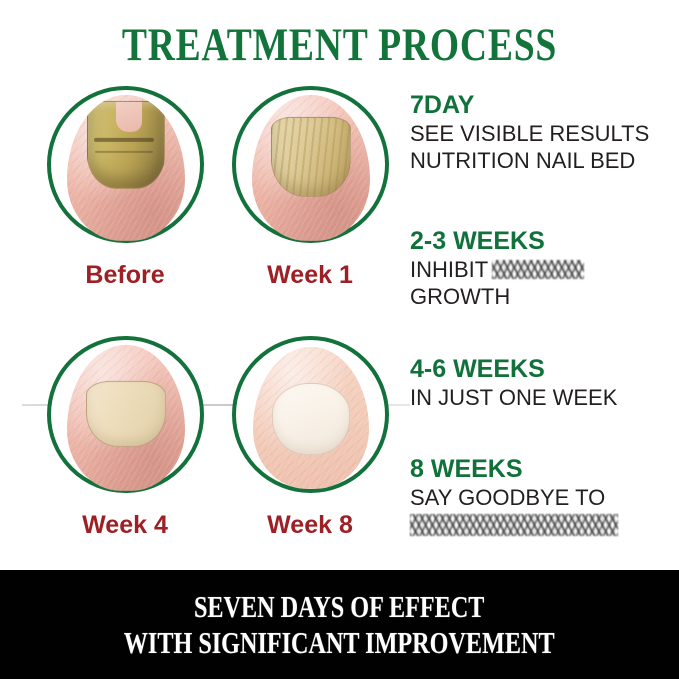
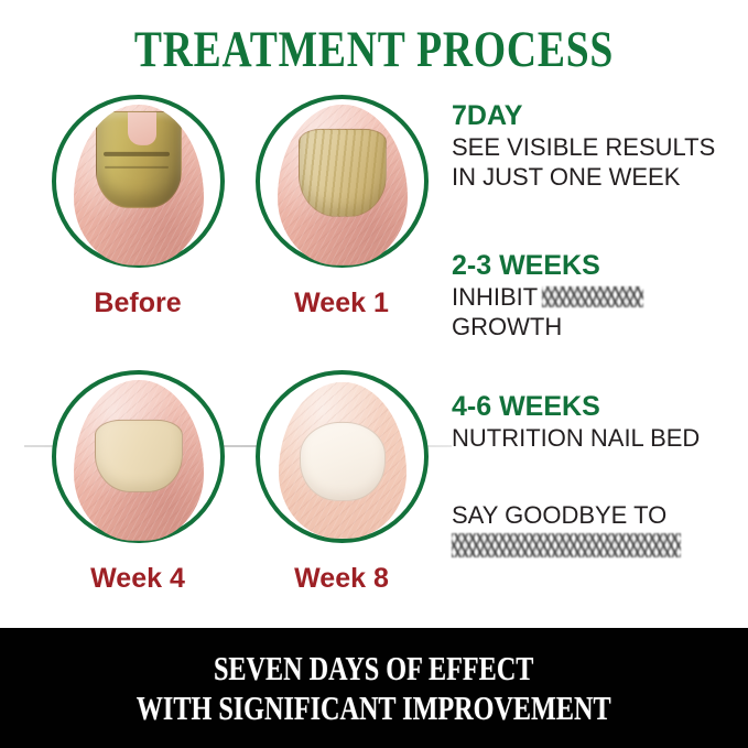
  TREATMENT PROCESS
  Before
  Week 1
  Week 4
  Week 8
  7DAY
  SEE VISIBLE RESULTS
- NUTRITION NAIL BED
+ IN JUST ONE WEEK
  2-3 WEEKS
  INHIBIT
  GROWTH
  4-6 WEEKS
- IN JUST ONE WEEK
+ NUTRITION NAIL BED
- 8 WEEKS
  SAY GOODBYE TO
  SEVEN DAYS OF EFFECT
  WITH SIGNIFICANT IMPROVEMENT
